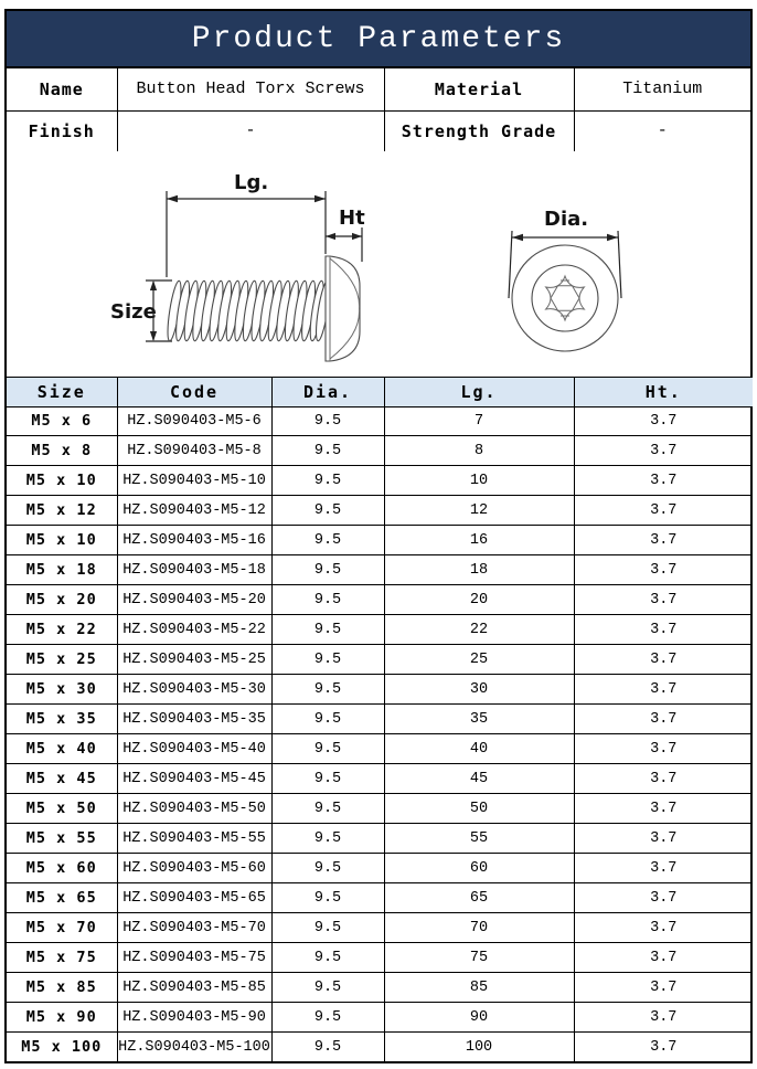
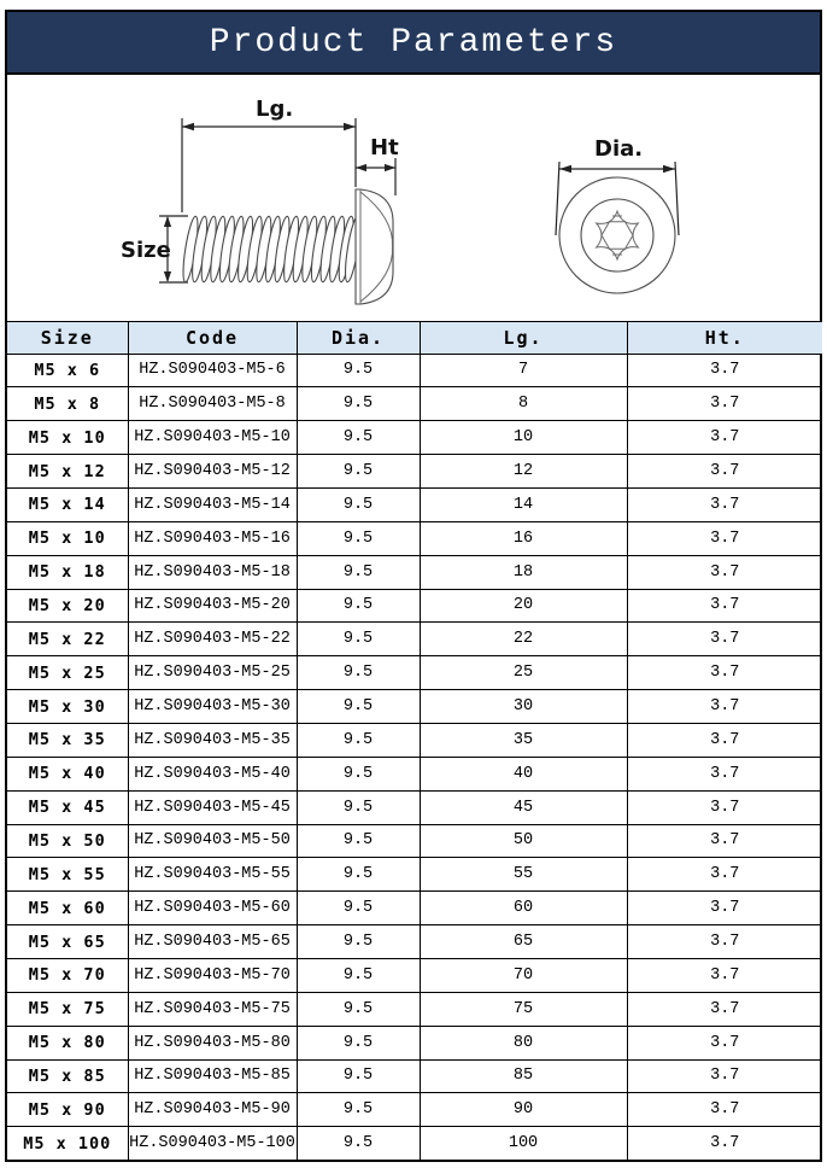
  Product Parameters
- Name	Button Head Torx Screws	Material	Titanium
- Finish	-	Strength Grade	-
  Lg.
  Ht
  Size
  Dia.
  Size	Code	Dia.	Lg.	Ht.
  M5 x 6	HZ.S090403-M5-6	9.5	7	3.7
  M5 x 8	HZ.S090403-M5-8	9.5	8	3.7
  M5 x 10	HZ.S090403-M5-10	9.5	10	3.7
  M5 x 12	HZ.S090403-M5-12	9.5	12	3.7
+ M5 x 14	HZ.S090403-M5-14	9.5	14	3.7
  M5 x 10	HZ.S090403-M5-16	9.5	16	3.7
  M5 x 18	HZ.S090403-M5-18	9.5	18	3.7
  M5 x 20	HZ.S090403-M5-20	9.5	20	3.7
  M5 x 22	HZ.S090403-M5-22	9.5	22	3.7
  M5 x 25	HZ.S090403-M5-25	9.5	25	3.7
  M5 x 30	HZ.S090403-M5-30	9.5	30	3.7
  M5 x 35	HZ.S090403-M5-35	9.5	35	3.7
  M5 x 40	HZ.S090403-M5-40	9.5	40	3.7
  M5 x 45	HZ.S090403-M5-45	9.5	45	3.7
  M5 x 50	HZ.S090403-M5-50	9.5	50	3.7
  M5 x 55	HZ.S090403-M5-55	9.5	55	3.7
  M5 x 60	HZ.S090403-M5-60	9.5	60	3.7
  M5 x 65	HZ.S090403-M5-65	9.5	65	3.7
  M5 x 70	HZ.S090403-M5-70	9.5	70	3.7
  M5 x 75	HZ.S090403-M5-75	9.5	75	3.7
+ M5 x 80	HZ.S090403-M5-80	9.5	80	3.7
  M5 x 85	HZ.S090403-M5-85	9.5	85	3.7
  M5 x 90	HZ.S090403-M5-90	9.5	90	3.7
  M5 x 100	HZ.S090403-M5-100	9.5	100	3.7
